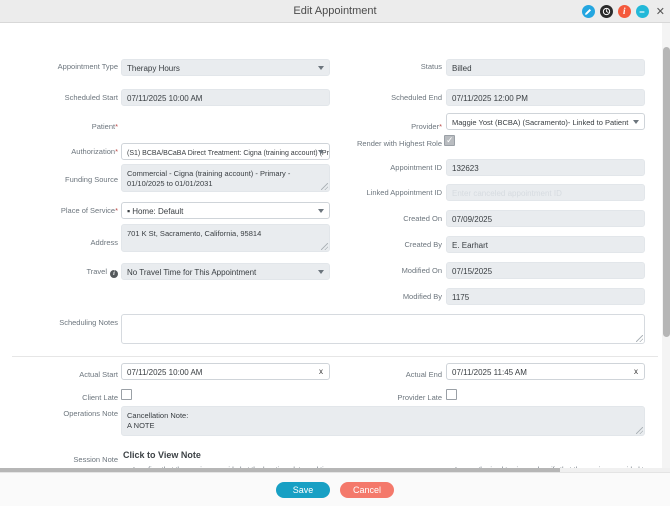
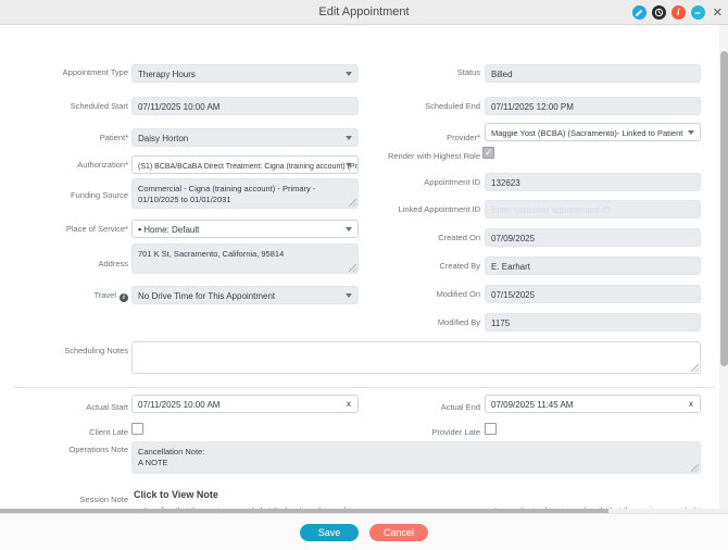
  Edit Appointment
  i
  ✕
  Appointment Type
  Therapy Hours
  Scheduled Start
  07/11/2025 10:00 AM
  Patient*
+ Daisy Horton
  Authorization*
  Funding Source
  Commercial - Cigna (training account) - Primary - 01/10/2025 to 01/01/2031
  Place of Service*
  ▪ Home: Default
  Address
  701 K St, Sacramento, California, 95814
  Travel
- No Travel Time for This Appointment
+ No Drive Time for This Appointment
  Status
  Billed
  Scheduled End
  07/11/2025 12:00 PM
  Provider*
  Maggie Yost (BCBA) (Sacramento)- Linked to Patient
  Render with Highest Role
  Appointment ID
  132623
  Linked Appointment ID
  Created On
  07/09/2025
  Created By
  E. Earhart
  Modified On
  07/15/2025
  Modified By
  1175
  Scheduling Notes
  Actual Start
  07/11/2025 10:00 AM
  x
  Actual End
- 07/11/2025 11:45 AM
+ 07/09/2025 11:45 AM
  x
  Client Late
  Provider Late
  Operations Note
  Cancellation Note:
  A NOTE
  Session Note
  Click to View Note
  Save
  Cancel
